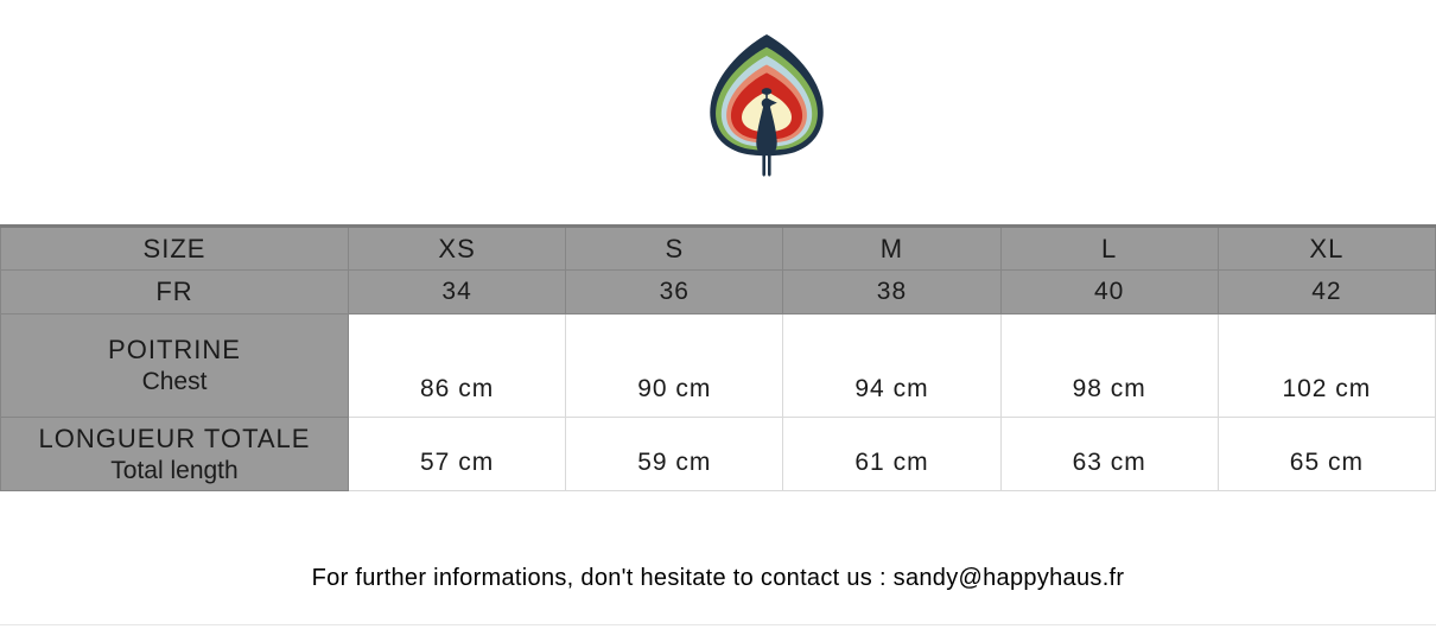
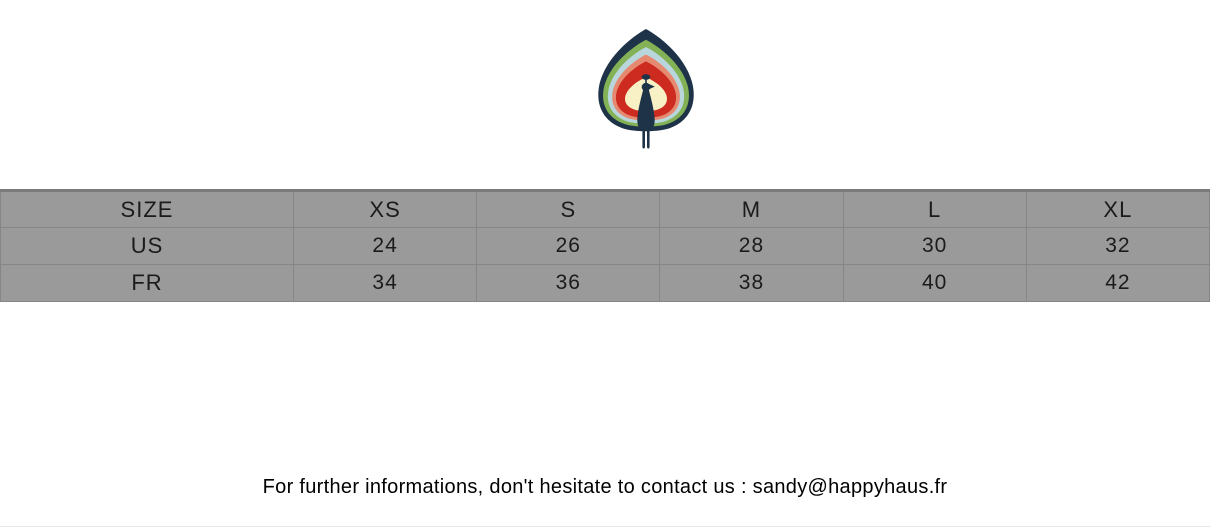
  SIZE	XS	S	M	L	XL
+ US	24	26	28	30	32
  FR	34	36	38	40	42
- POITRINE Chest	86 cm	90 cm	94 cm	98 cm	102 cm
- LONGUEUR TOTALE Total length	57 cm	59 cm	61 cm	63 cm	65 cm
  For further informations, don't hesitate to contact us : sandy@happyhaus.fr
